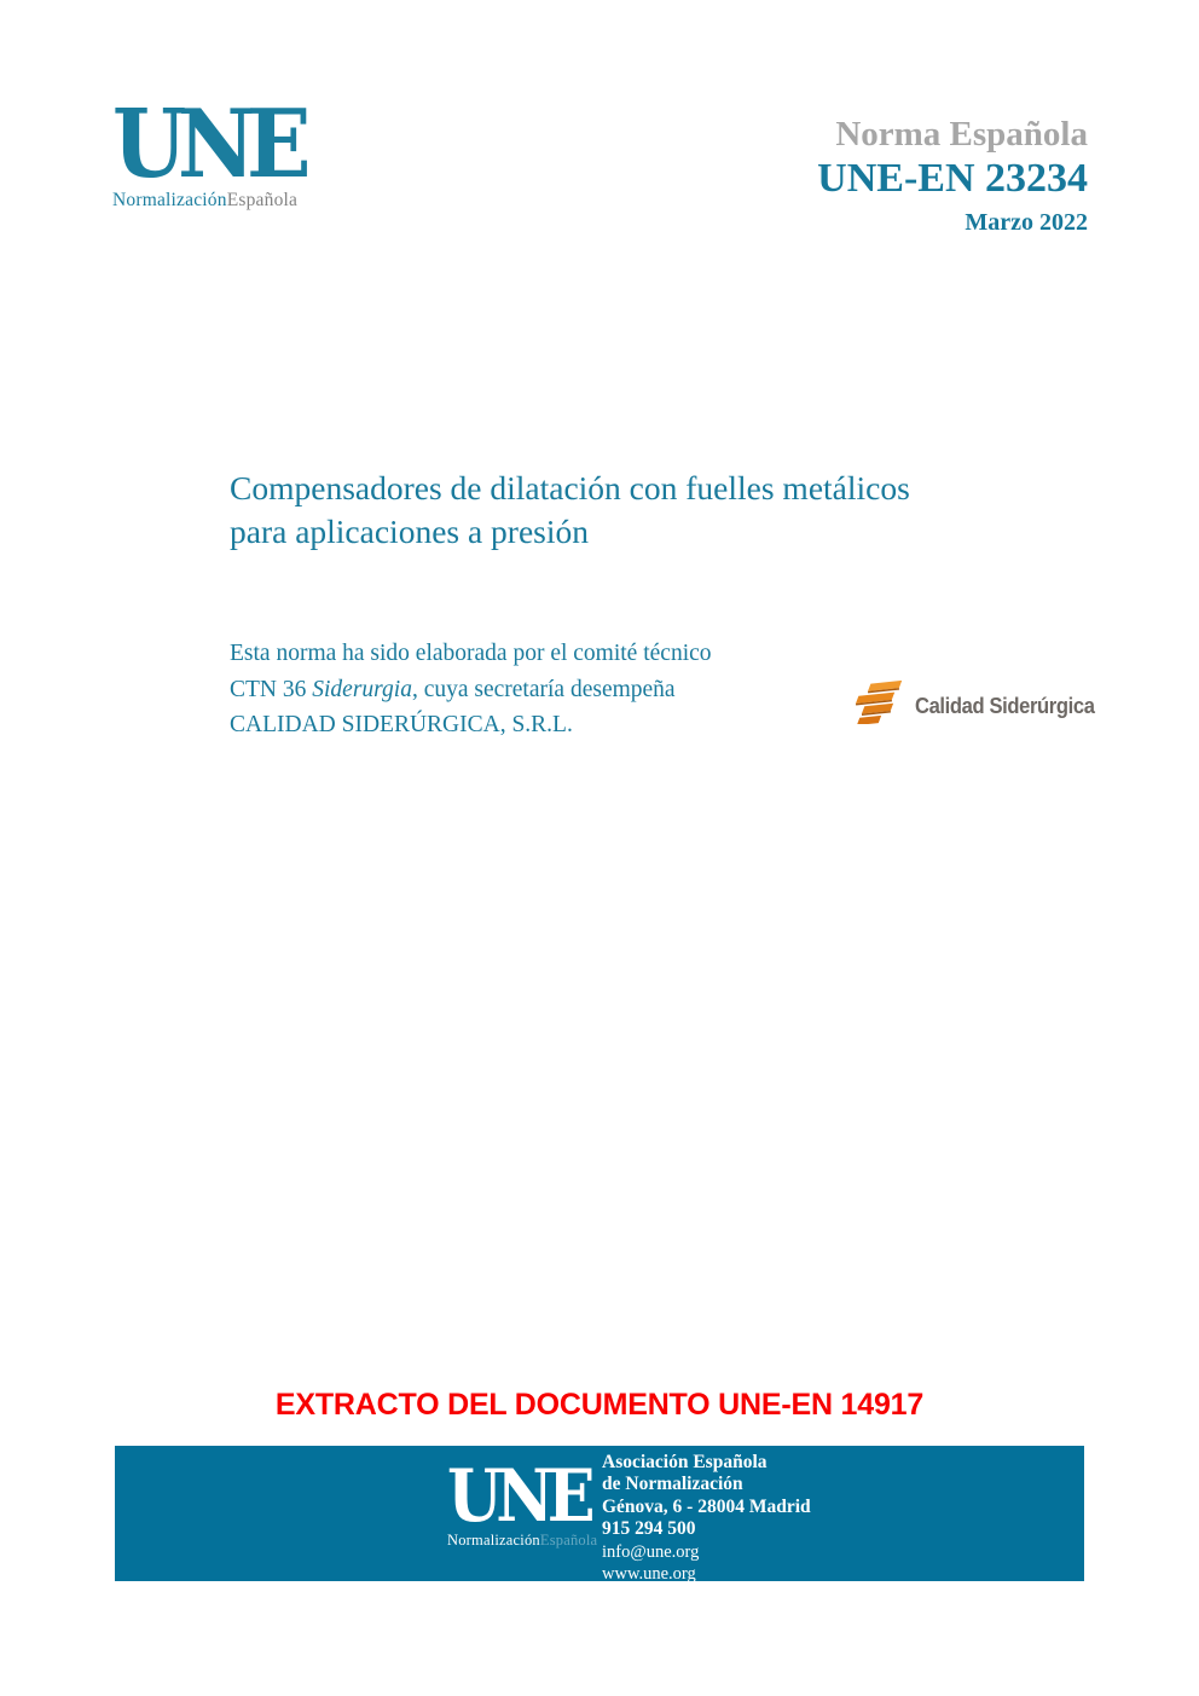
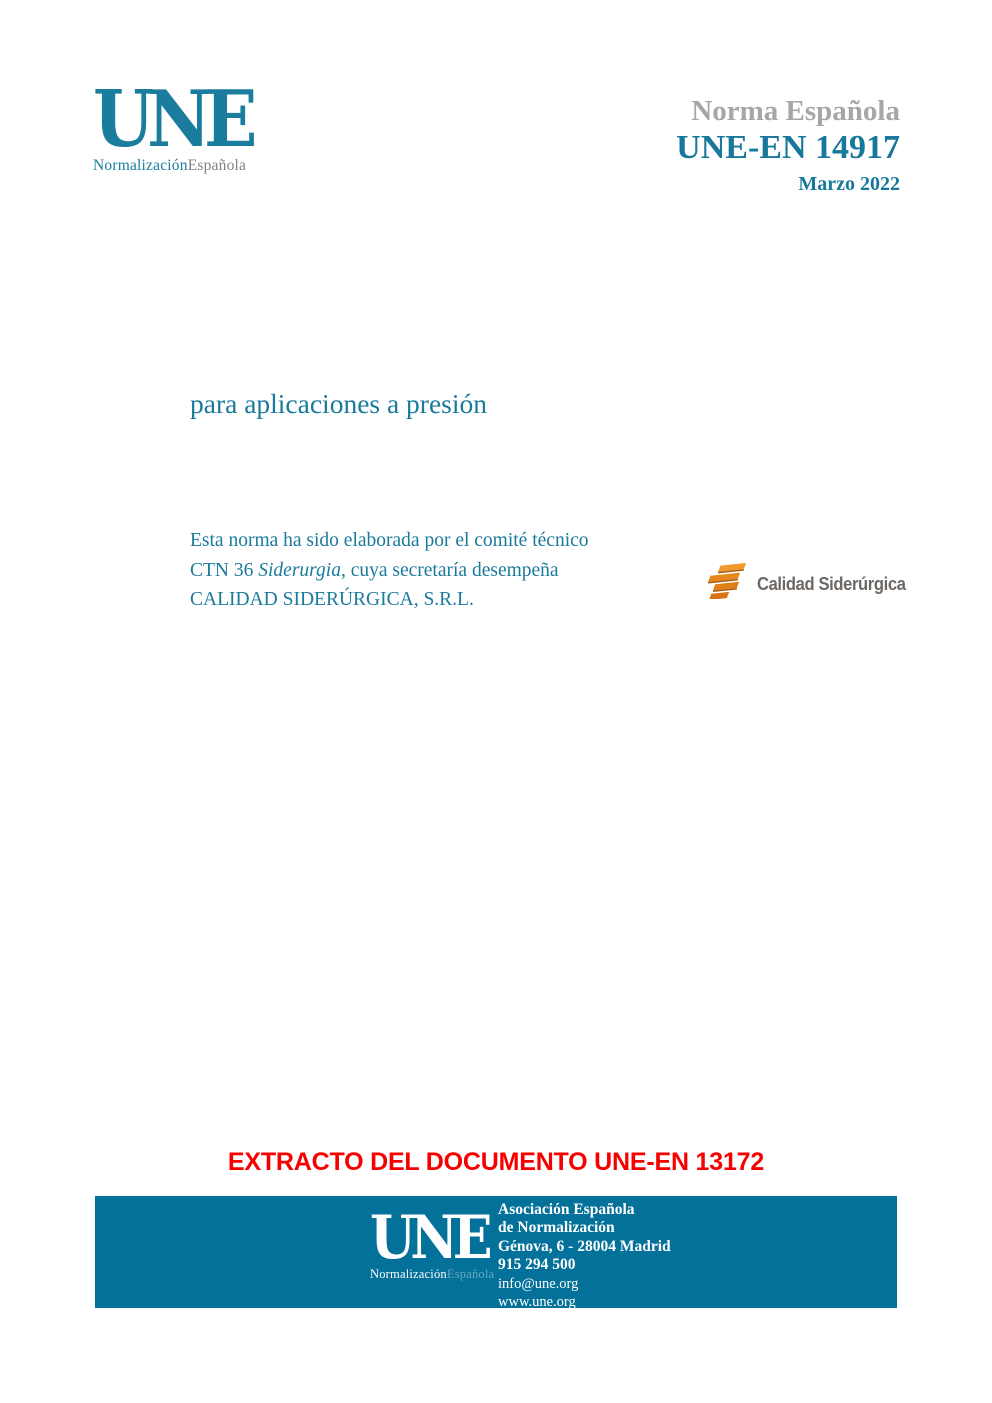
  UNE
  NormalizaciónEspañola
  Norma Española
- UNE-EN 23234
+ UNE-EN 14917
  Marzo 2022
- Compensadores de dilatación con fuelles metálicos
  para aplicaciones a presión
  Esta norma ha sido elaborada por el comité técnico
  CTN 36 Siderurgia, cuya secretaría desempeña
  CALIDAD SIDERÚRGICA, S.R.L.
  Calidad Siderúrgica
- EXTRACTO DEL DOCUMENTO UNE-EN 14917
+ EXTRACTO DEL DOCUMENTO UNE-EN 13172
  UNE
  NormalizaciónEspañola
  Asociación Española
  de Normalización
  Génova, 6 - 28004 Madrid
  915 294 500
  info@une.org
  www.une.org
